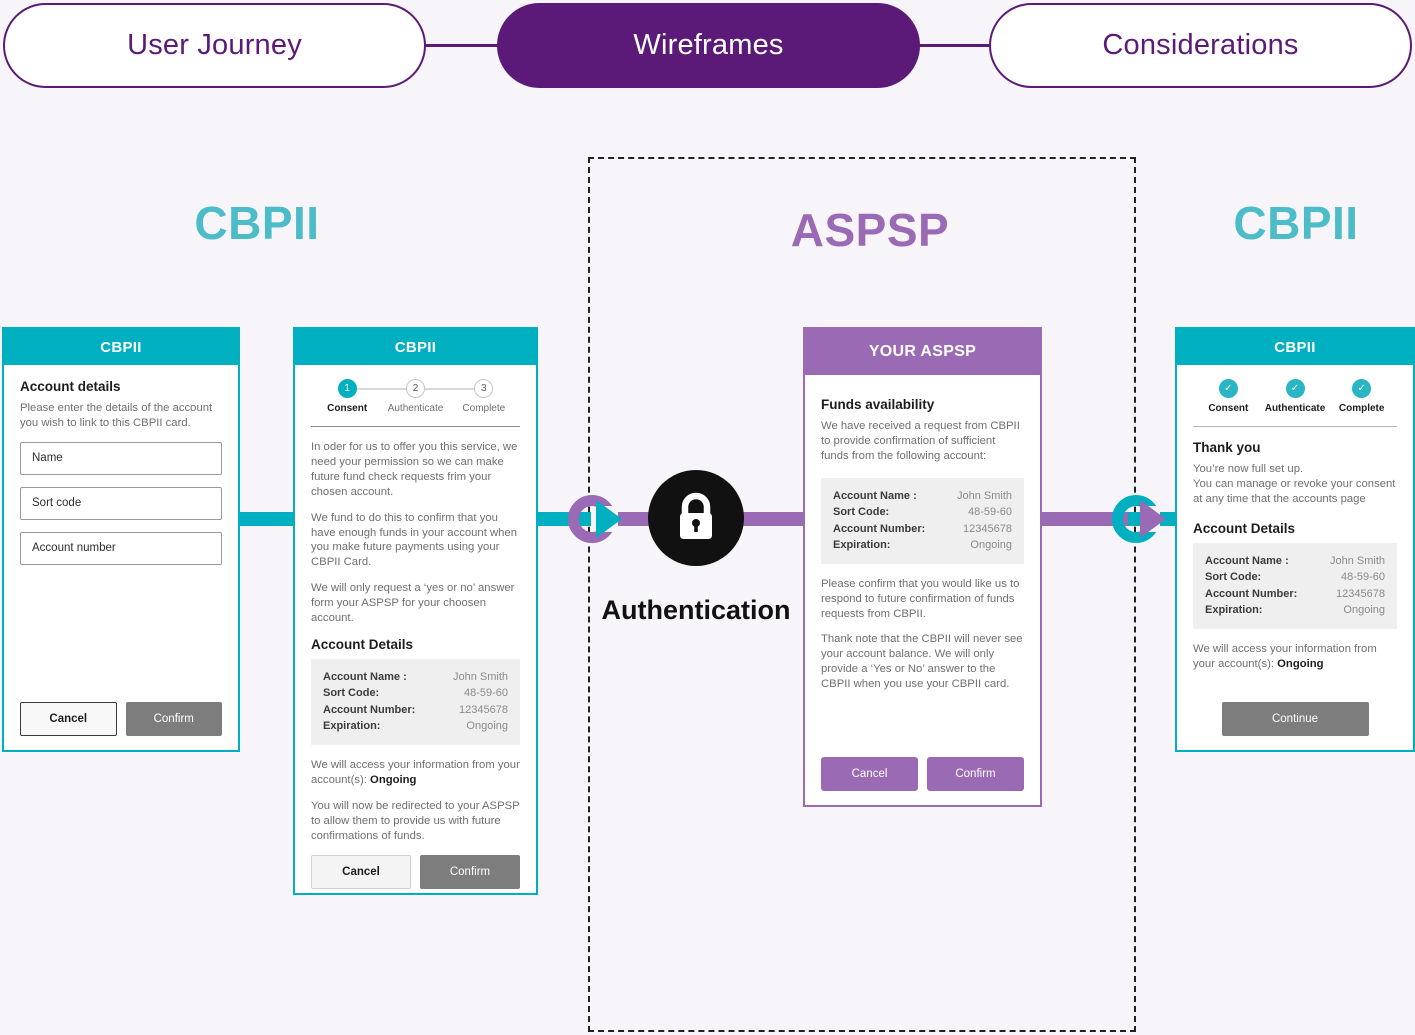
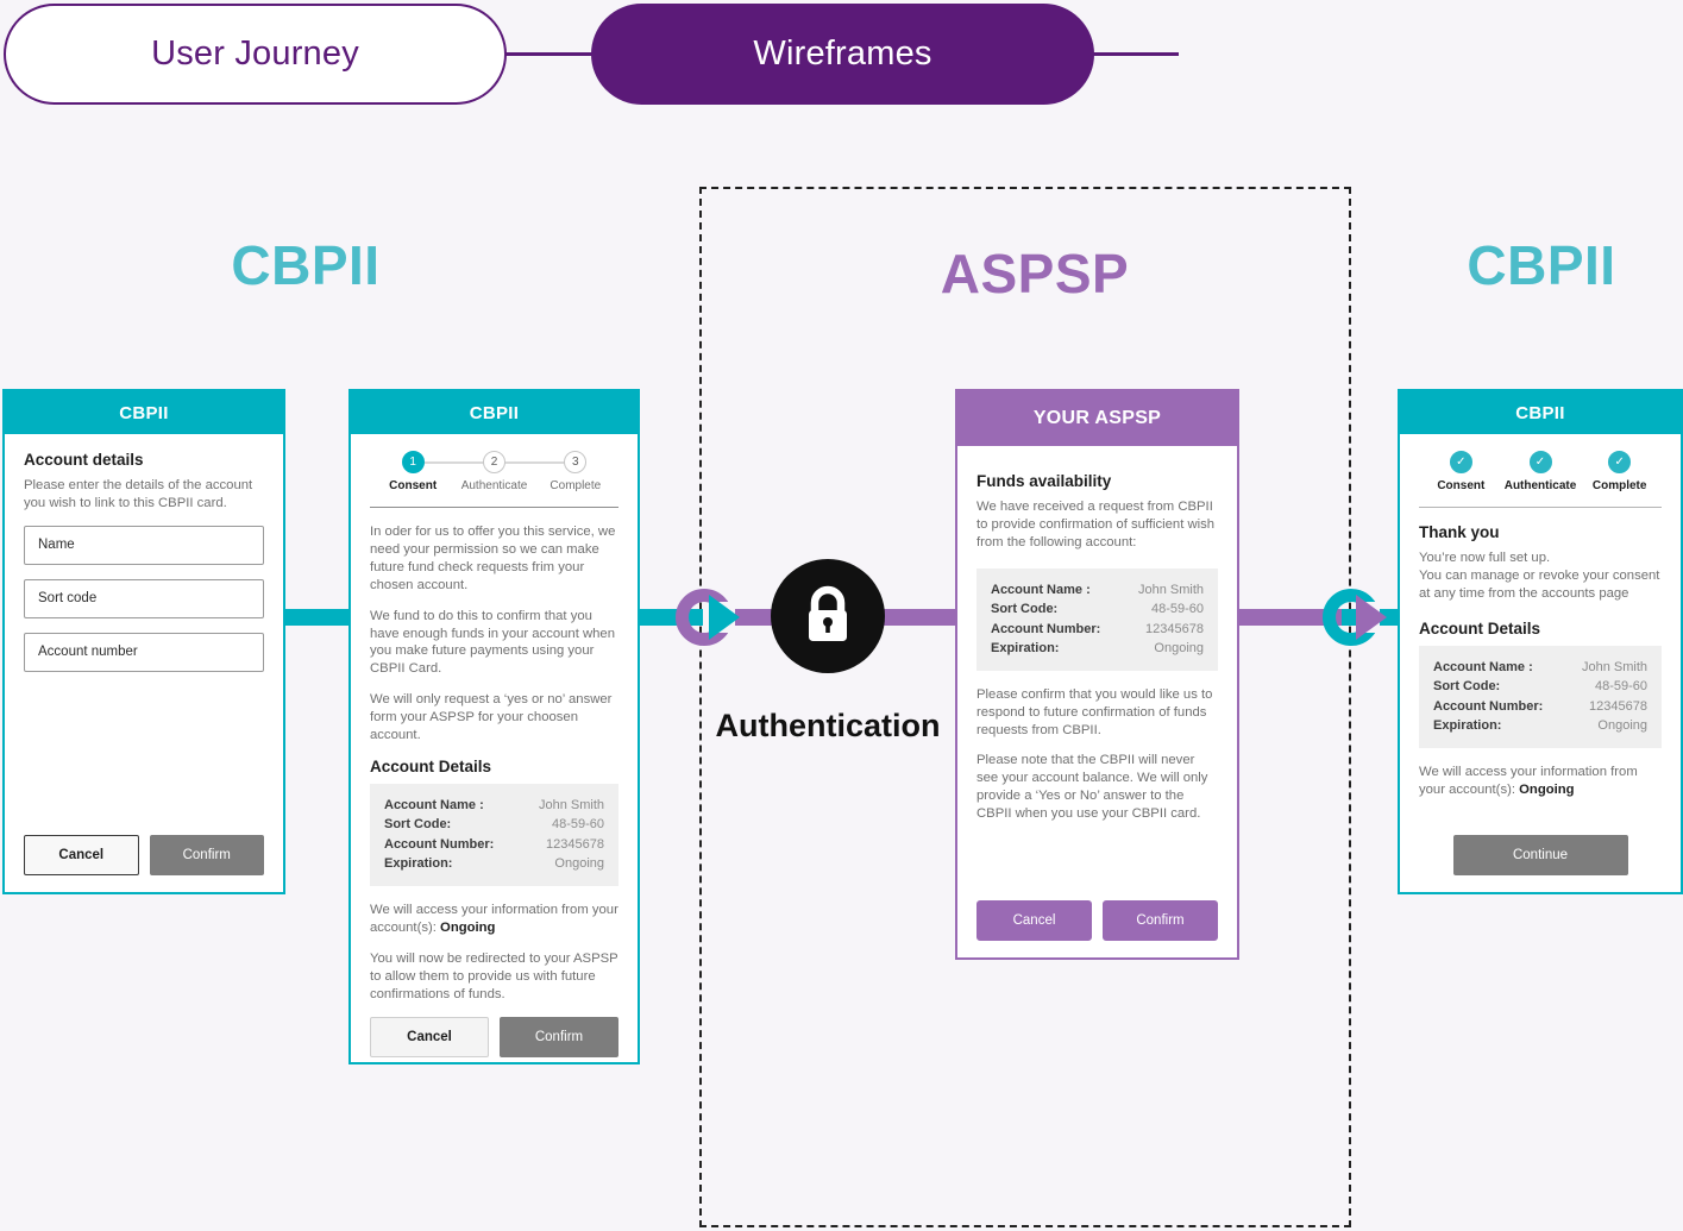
  User Journey
  Wireframes
- Considerations
  CBPII
  ASPSP
  CBPII
  Authentication
  CBPII
  Account details
  Please enter the details of the account you wish to link to this CBPII card.
  Name
  Sort code
  Account number
  Cancel
  Confirm
  CBPII
  1
  Consent
  2
  Authenticate
  3
  Complete
  In oder for us to offer you this service, we need your permission so we can make future fund check requests frim your chosen account.
  We fund to do this to confirm that you have enough funds in your account when you make future payments using your CBPII Card.
  We will only request a ‘yes or no’ answer form your ASPSP for your choosen account.
  Account Details
  Account Name :
  John Smith
  Sort Code:
  48-59-60
  Account Number:
  12345678
  Expiration:
  Ongoing
  We will access your information from your account(s): Ongoing
  You will now be redirected to your ASPSP to allow them to provide us with future confirmations of funds.
  Cancel
  Confirm
  YOUR ASPSP
  Funds availability
- We have received a request from CBPII to provide confirmation of sufficient funds from the following account:
+ We have received a request from CBPII to provide confirmation of sufficient wish from the following account:
  Account Name :
  John Smith
  Sort Code:
  48-59-60
  Account Number:
  12345678
  Expiration:
  Ongoing
  Please confirm that you would like us to respond to future confirmation of funds requests from CBPII.
- Thank note that the CBPII will never see your account balance. We will only provide a ‘Yes or No’ answer to the CBPII when you use your CBPII card.
+ Please note that the CBPII will never see your account balance. We will only provide a ‘Yes or No’ answer to the CBPII when you use your CBPII card.
  Cancel
  Confirm
  CBPII
  ✓
  Consent
  ✓
  Authenticate
  ✓
  Complete
  Thank you
  You’re now full set up.
- You can manage or revoke your consent at any time that the accounts page
+ You can manage or revoke your consent at any time from the accounts page
  Account Details
  Account Name :
  John Smith
  Sort Code:
  48-59-60
  Account Number:
  12345678
  Expiration:
  Ongoing
  We will access your information from your account(s): Ongoing
  Continue
